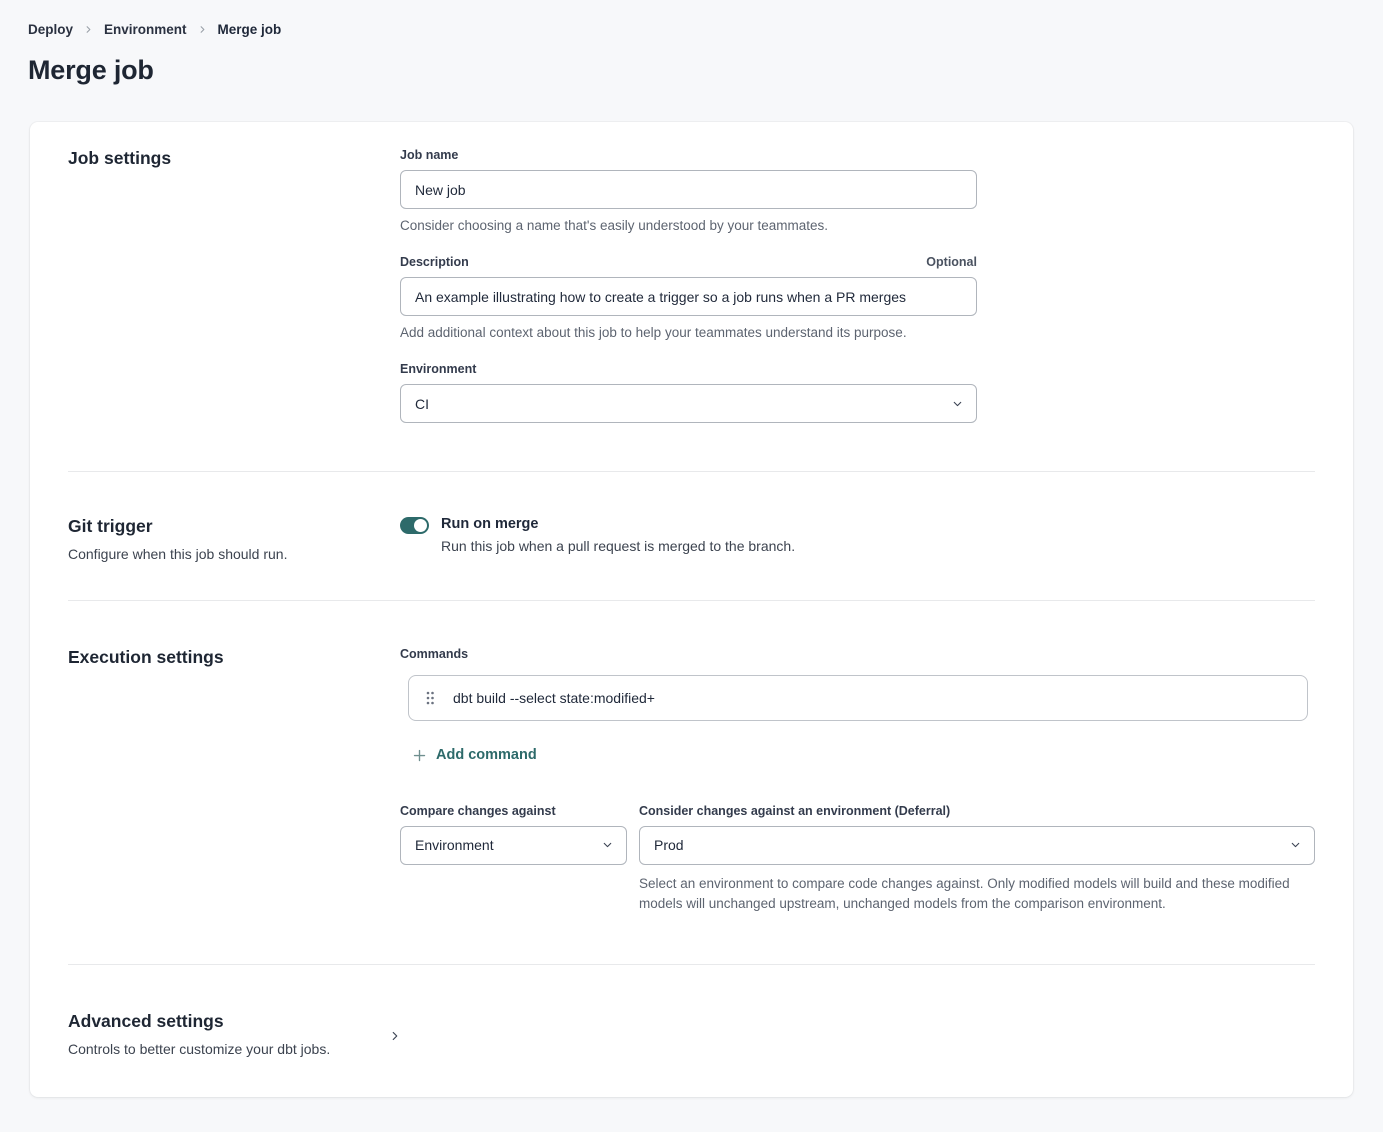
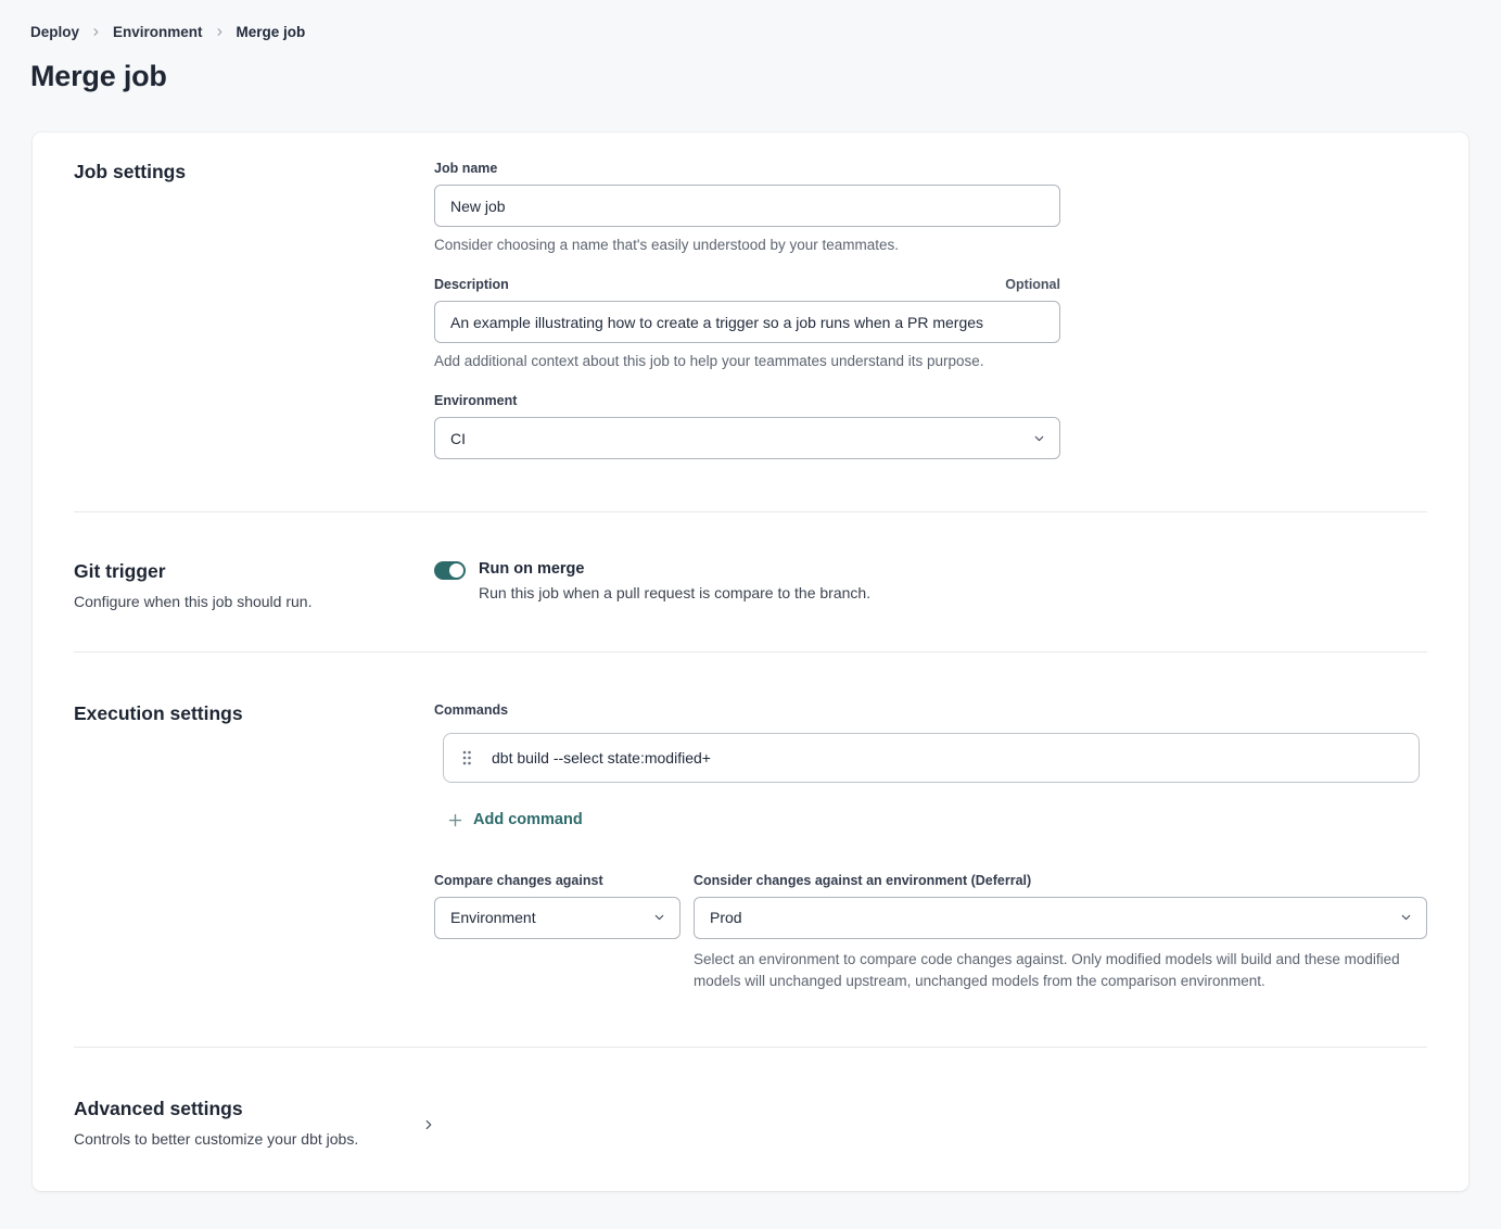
  Deploy
  Environment
  Merge job
  Merge job
  Job settings
  Job name
  New job
  Consider choosing a name that's easily understood by your teammates.
  Description
  Optional
  An example illustrating how to create a trigger so a job runs when a PR merges
  Add additional context about this job to help your teammates understand its purpose.
  Environment
  CI
  Git trigger
  Configure when this job should run.
  Run on merge
- Run this job when a pull request is merged to the branch.
+ Run this job when a pull request is compare to the branch.
  Execution settings
  Commands
  dbt build --select state:modified+
  Add command
  Compare changes against
  Environment
  Consider changes against an environment (Deferral)
  Prod
  Select an environment to compare code changes against. Only modified models will build and these modified models will unchanged upstream, unchanged models from the comparison environment.
  Advanced settings
  Controls to better customize your dbt jobs.
